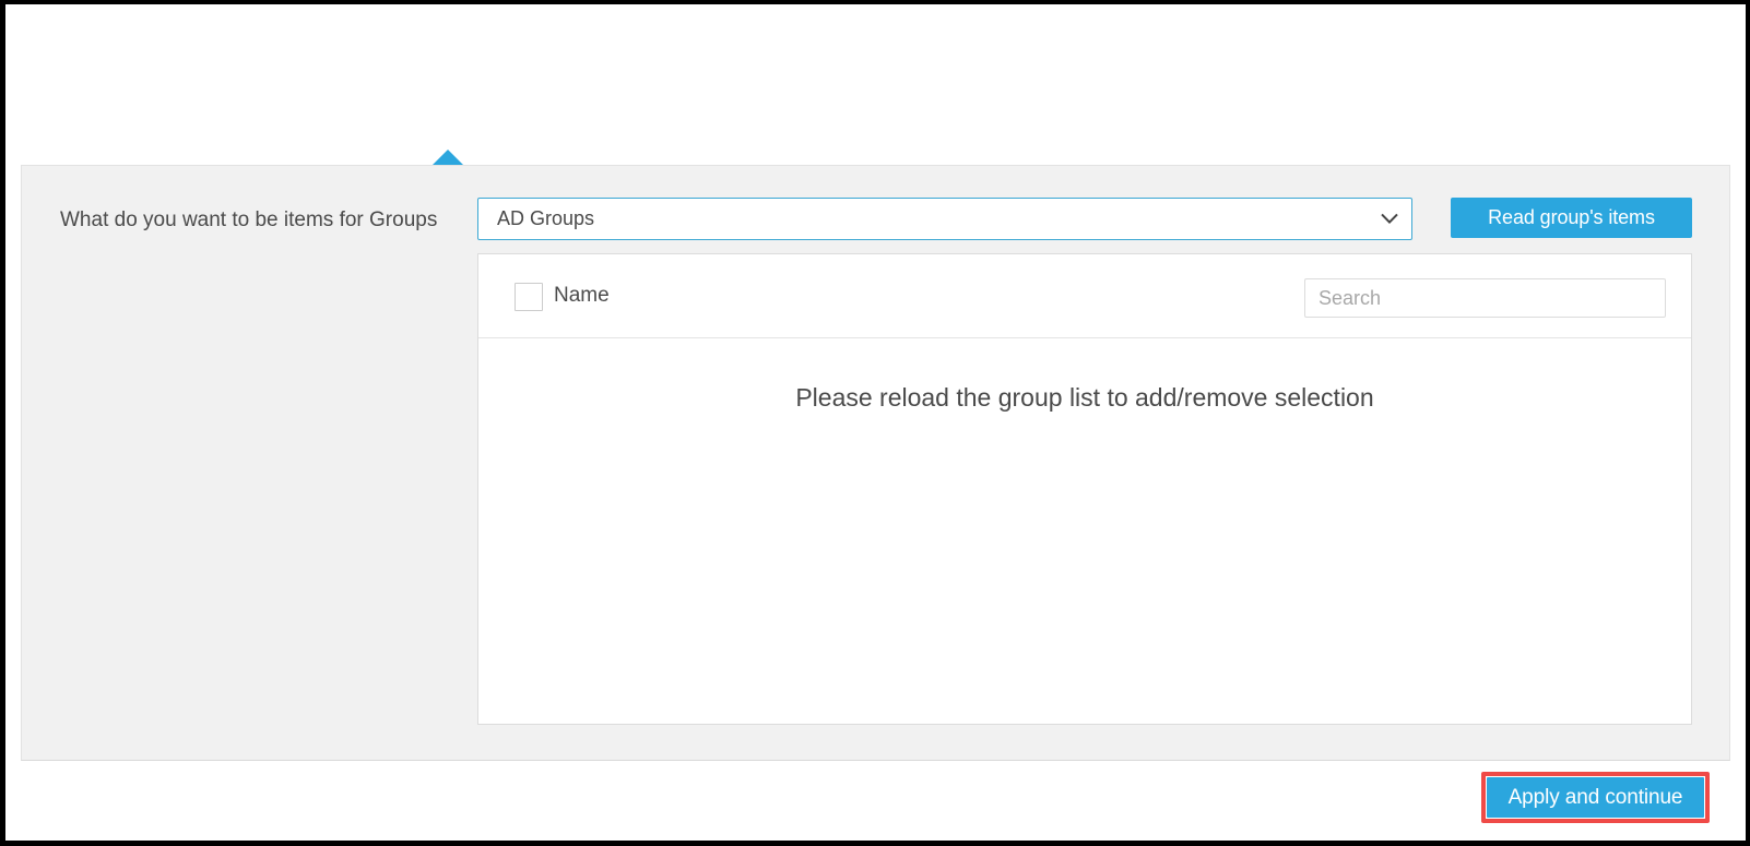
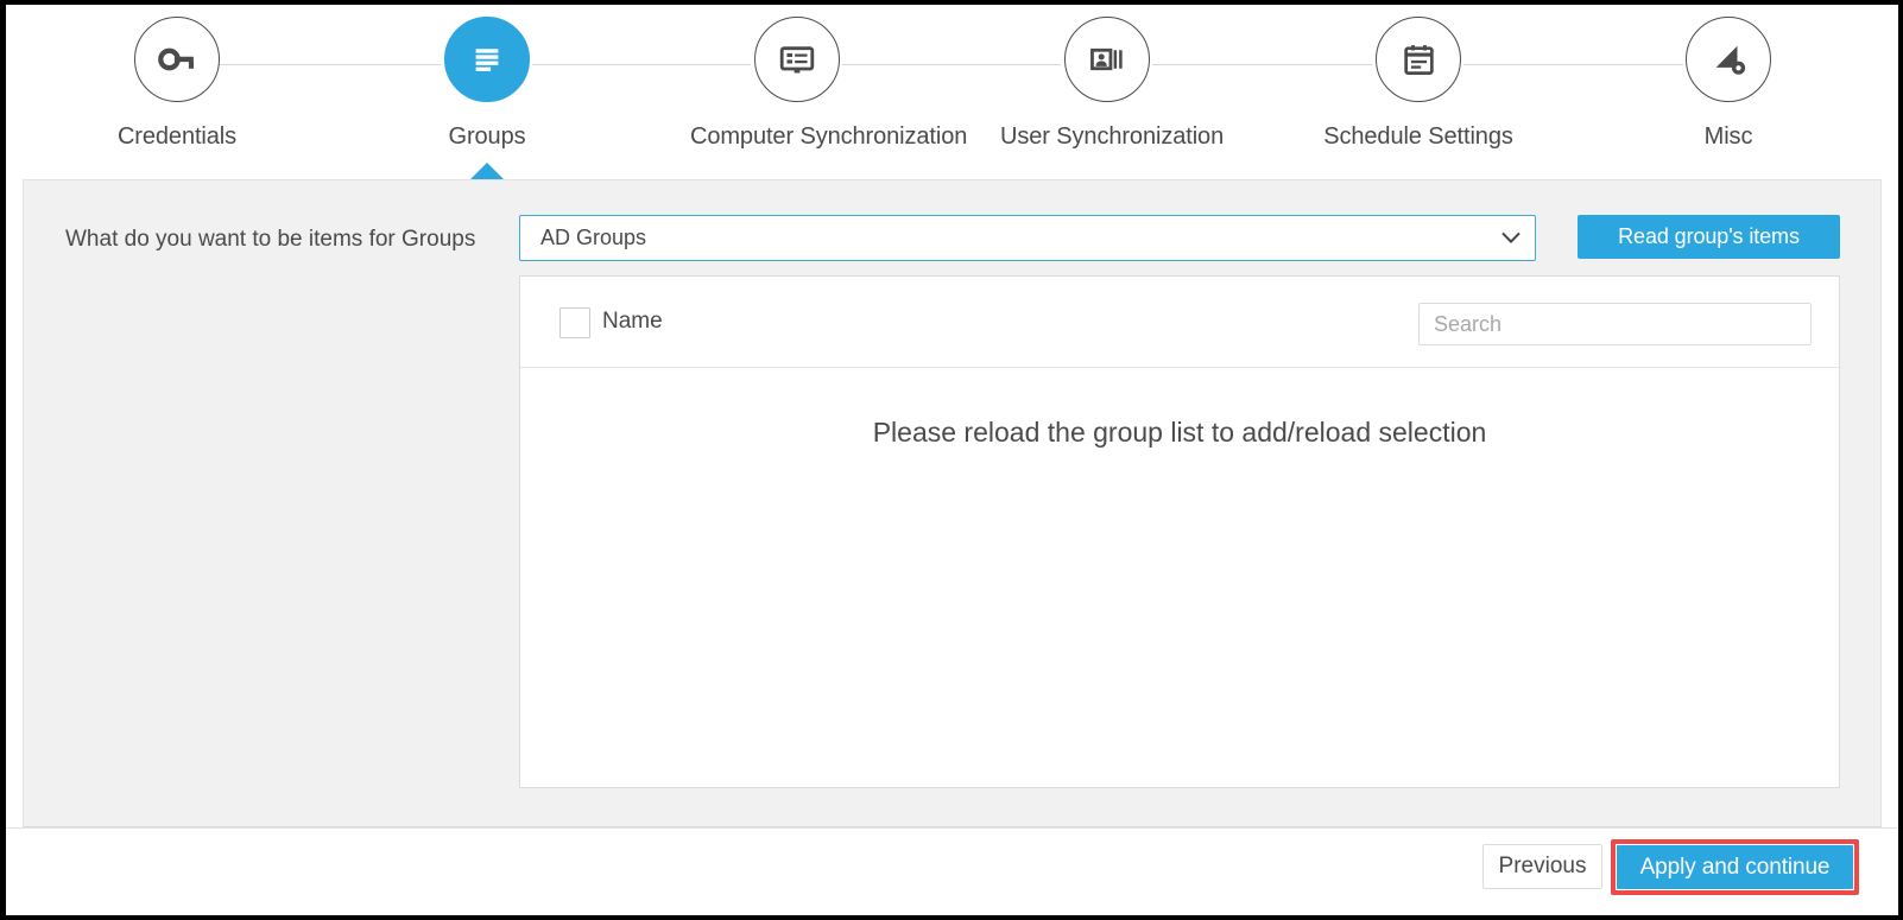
+ Credentials
+ Groups
+ Computer Synchronization
+ User Synchronization
+ Schedule Settings
+ Misc
  What do you want to be items for Groups
  AD Groups
  Read group's items
  Name
  Search
- Please reload the group list to add/remove selection
+ Please reload the group list to add/reload selection
+ Previous
  Apply and continue
